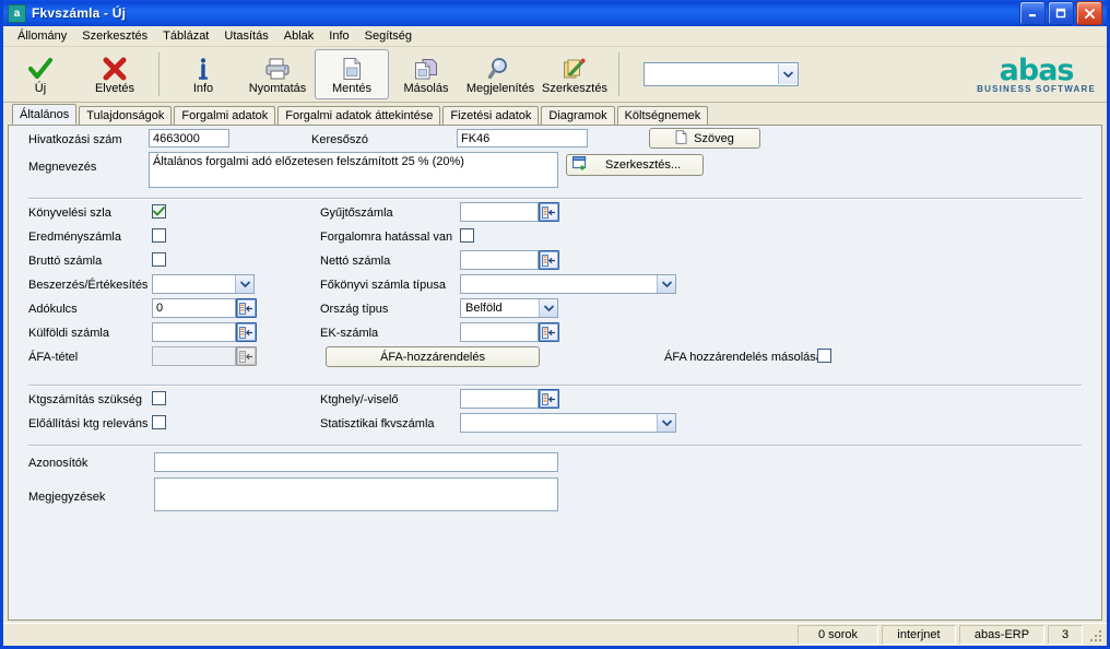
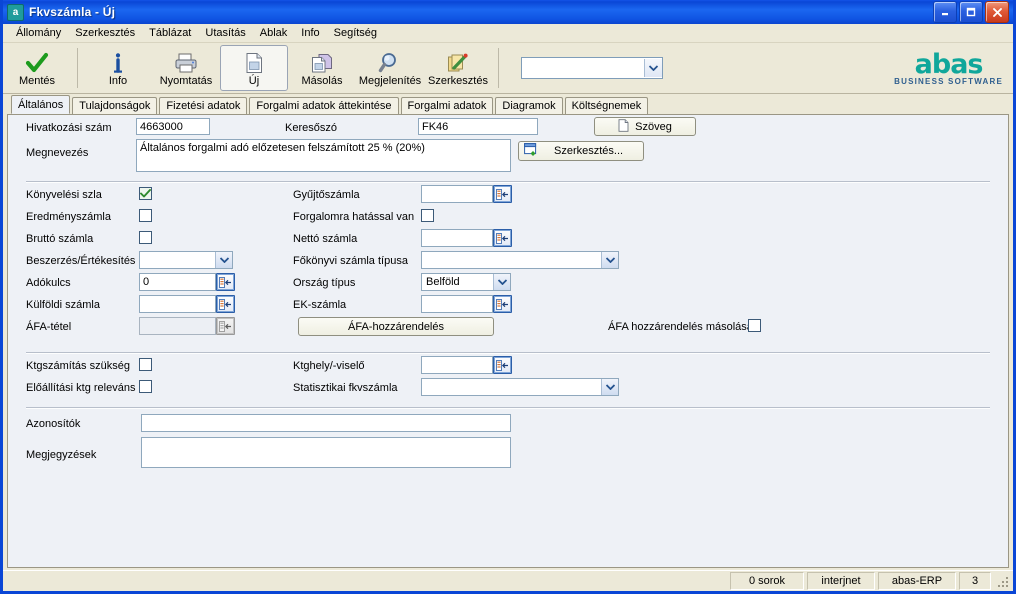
  a
  Fkvszámla - Új
  Állomány
  Szerkesztés
  Táblázat
  Utasítás
  Ablak
  Info
  Segítség
- Új
+ Mentés
- Elvetés
  Info
  Nyomtatás
- Mentés
+ Új
  Másolás
  Megjelenítés
  Szerkesztés
  abas
  BUSINESS SOFTWARE
  Általános
  Tulajdonságok
- Forgalmi adatok
+ Fizetési adatok
  Forgalmi adatok áttekintése
- Fizetési adatok
+ Forgalmi adatok
  Diagramok
  Költségnemek
  Hivatkozási szám
  4663000
  Keresőszó
  FK46
  Szöveg
  Megnevezés
  Általános forgalmi adó előzetesen felszámított 25 % (20%)
  Szerkesztés...
  Könyvelési szla
  Eredményszámla
  Bruttó számla
  Beszerzés/Értékesítés
  Adókulcs
  0
  Külföldi számla
  ÁFA-tétel
  Gyűjtőszámla
  Forgalomra hatással van
  Nettó számla
  Főkönyvi számla típusa
  Ország típus
  Belföld
  EK-számla
  ÁFA-hozzárendelés
  ÁFA hozzárendelés másolás
  Ktgszámítás szükség
  Előállítási ktg releváns
  Ktghely/-viselő
  Statisztikai fkvszámla
  Azonosítók
  Megjegyzések
  0 sorok
  interjnet
  abas-ERP
  3
